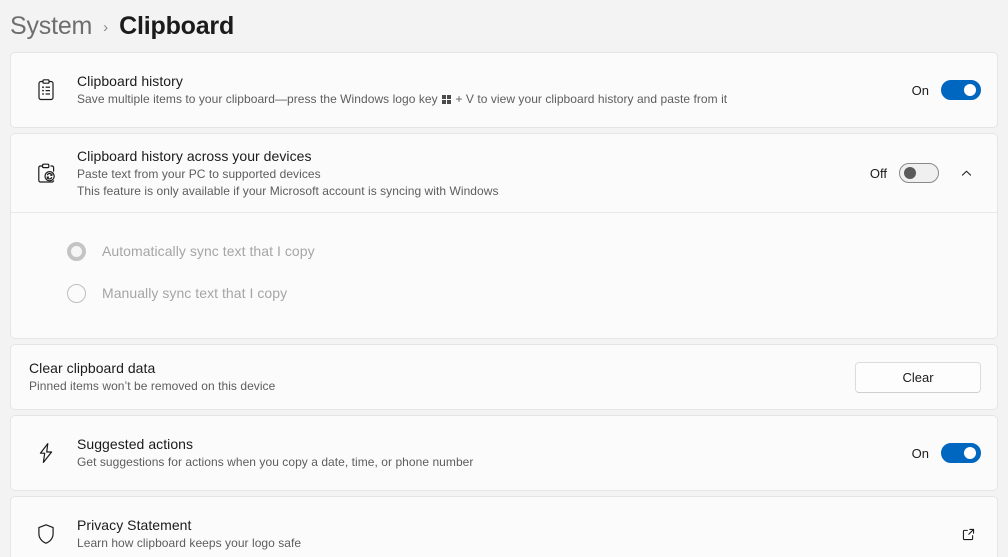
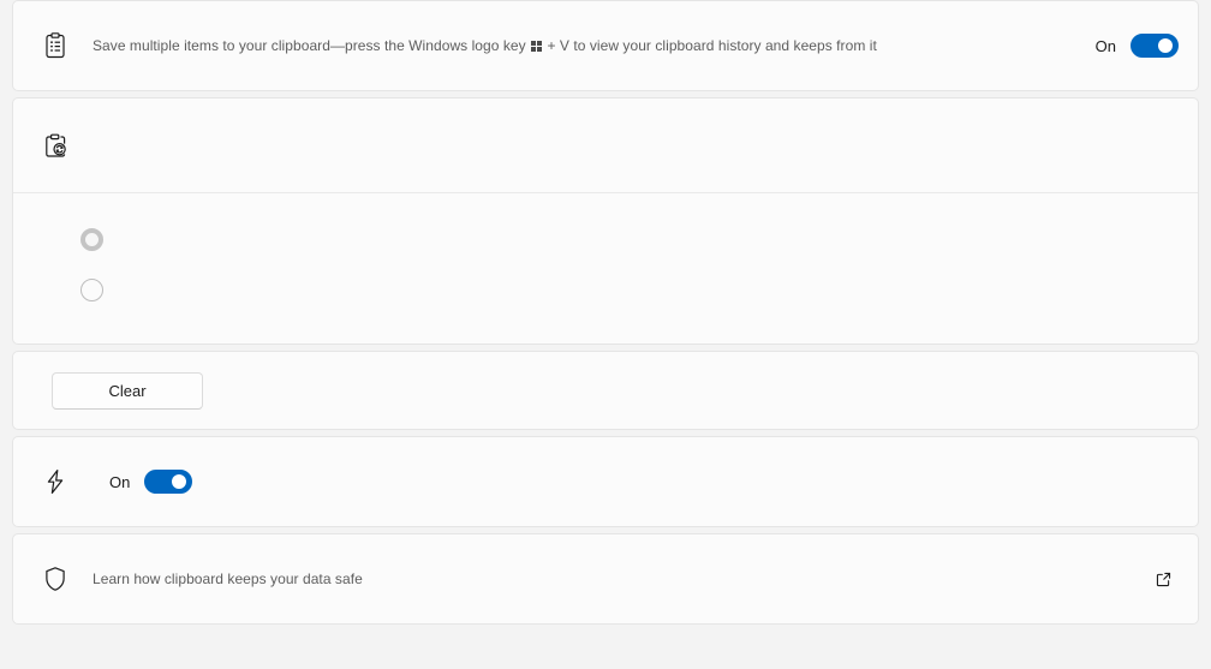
- System
- ›
- Clipboard
- Clipboard history
- Save multiple items to your clipboard—press the Windows logo key + V to view your clipboard history and paste from it
+ Save multiple items to your clipboard—press the Windows logo key + V to view your clipboard history and keeps from it
  On
- Clipboard history across your devices
- Paste text from your PC to supported devices
- This feature is only available if your Microsoft account is syncing with Windows
- Off
- Automatically sync text that I copy
- Manually sync text that I copy
- Clear clipboard data
- Pinned items won’t be removed on this device
  Clear
- Suggested actions
- Get suggestions for actions when you copy a date, time, or phone number
  On
- Privacy Statement
- Learn how clipboard keeps your logo safe
+ Learn how clipboard keeps your data safe
